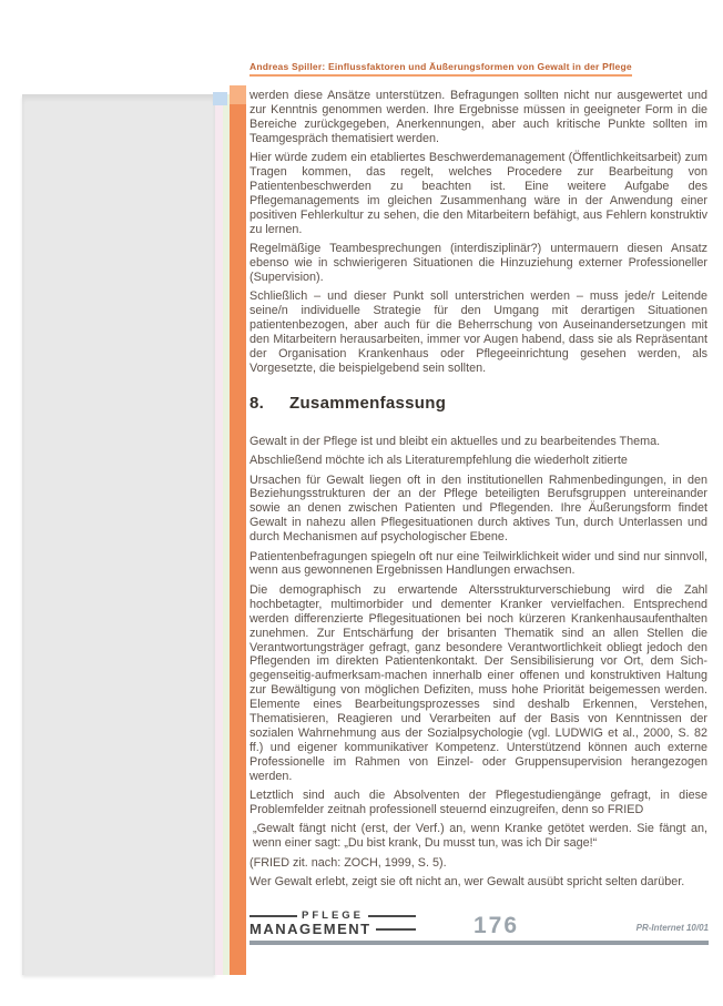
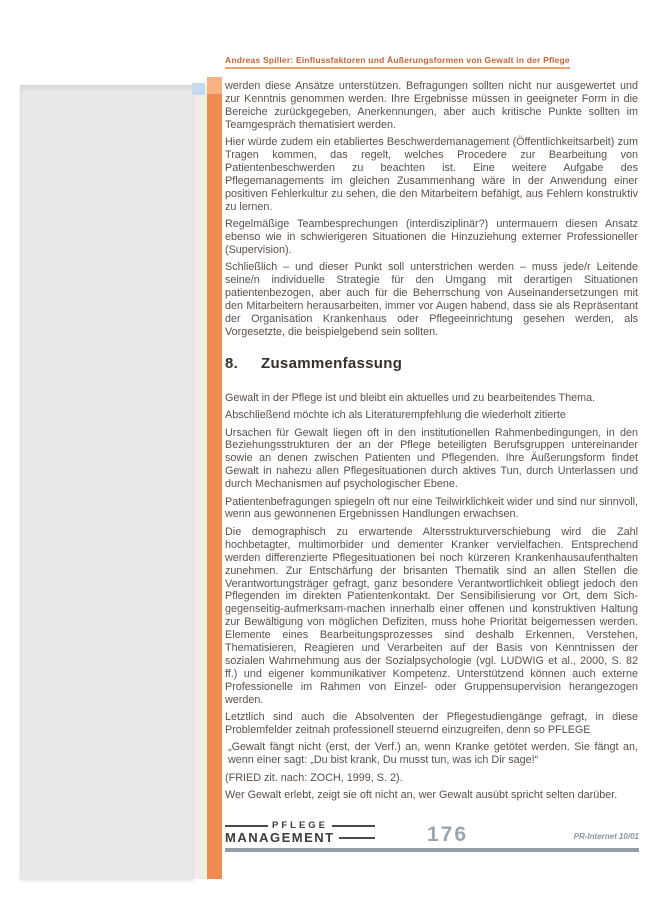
  Andreas Spiller: Einflussfaktoren und Äußerungsformen von Gewalt in der Pflege
  werden diese Ansätze unterstützen. Befragungen sollten nicht nur ausgewertet und zur Kenntnis genommen werden. Ihre Ergebnisse müssen in geeigneter Form in die Bereiche zurückgegeben, Anerkennungen, aber auch kritische Punkte sollten im Teamgespräch thematisiert werden.
  Hier würde zudem ein etabliertes Beschwerdemanagement (Öffentlichkeitsarbeit) zum Tragen kommen, das regelt, welches Procedere zur Bearbeitung von Patientenbeschwerden zu beachten ist. Eine weitere Aufgabe des Pflegemanagements im gleichen Zusammenhang wäre in der Anwendung einer positiven Fehlerkultur zu sehen, die den Mitarbeitern befähigt, aus Fehlern konstruktiv zu lernen.
  Regelmäßige Teambesprechungen (interdisziplinär?) untermauern diesen Ansatz ebenso wie in schwierigeren Situationen die Hinzuziehung externer Professioneller (Supervision).
  Schließlich – und dieser Punkt soll unterstrichen werden – muss jede/r Leitende seine/n individuelle Strategie für den Umgang mit derartigen Situationen patientenbezogen, aber auch für die Beherrschung von Auseinandersetzungen mit den Mitarbeitern herausarbeiten, immer vor Augen habend, dass sie als Repräsentant der Organisation Krankenhaus oder Pflegeeinrichtung gesehen werden, als Vorgesetzte, die beispielgebend sein sollten.
  8.
  Zusammenfassung
  Gewalt in der Pflege ist und bleibt ein aktuelles und zu bearbeitendes Thema.
  Abschließend möchte ich als Literaturempfehlung die wiederholt zitierte
  Ursachen für Gewalt liegen oft in den institutionellen Rahmenbedingungen, in den Beziehungsstrukturen der an der Pflege beteiligten Berufsgruppen untereinander sowie an denen zwischen Patienten und Pflegenden. Ihre Äußerungsform findet Gewalt in nahezu allen Pflegesituationen durch aktives Tun, durch Unterlassen und durch Mechanismen auf psychologischer Ebene.
  Patientenbefragungen spiegeln oft nur eine Teilwirklichkeit wider und sind nur sinnvoll, wenn aus gewonnenen Ergebnissen Handlungen erwachsen.
  Die demographisch zu erwartende Altersstrukturverschiebung wird die Zahl hochbetagter, multimorbider und dementer Kranker vervielfachen. Entsprechend werden differenzierte Pflegesituationen bei noch kürzeren Krankenhausaufenthalten zunehmen. Zur Entschärfung der brisanten Thematik sind an allen Stellen die Verantwortungsträger gefragt, ganz besondere Verantwortlichkeit obliegt jedoch den Pflegenden im direkten Patientenkontakt. Der Sensibilisierung vor Ort, dem Sich-gegenseitig-aufmerksam-machen innerhalb einer offenen und konstruktiven Haltung zur Bewältigung von möglichen Defiziten, muss hohe Priorität beigemessen werden. Elemente eines Bearbeitungsprozesses sind deshalb Erkennen, Verstehen, Thematisieren, Reagieren und Verarbeiten auf der Basis von Kenntnissen der sozialen Wahrnehmung aus der Sozialpsychologie (vgl. LUDWIG et al., 2000, S. 82 ff.) und eigener kommunikativer Kompetenz. Unterstützend können auch externe Professionelle im Rahmen von Einzel- oder Gruppensupervision herangezogen werden.
- Letztlich sind auch die Absolventen der Pflegestudiengänge gefragt, in diese Problemfelder zeitnah professionell steuernd einzugreifen, denn so FRIED
+ Letztlich sind auch die Absolventen der Pflegestudiengänge gefragt, in diese Problemfelder zeitnah professionell steuernd einzugreifen, denn so PFLEGE
  „Gewalt fängt nicht (erst, der Verf.) an, wenn Kranke getötet werden. Sie fängt an, wenn einer sagt: „Du bist krank, Du musst tun, was ich Dir sage!“
- (FRIED zit. nach: ZOCH, 1999, S. 5).
+ (FRIED zit. nach: ZOCH, 1999, S. 2).
  Wer Gewalt erlebt, zeigt sie oft nicht an, wer Gewalt ausübt spricht selten darüber.
  PFLEGE
  MANAGEMENT
  176
  PR-Internet 10/01
